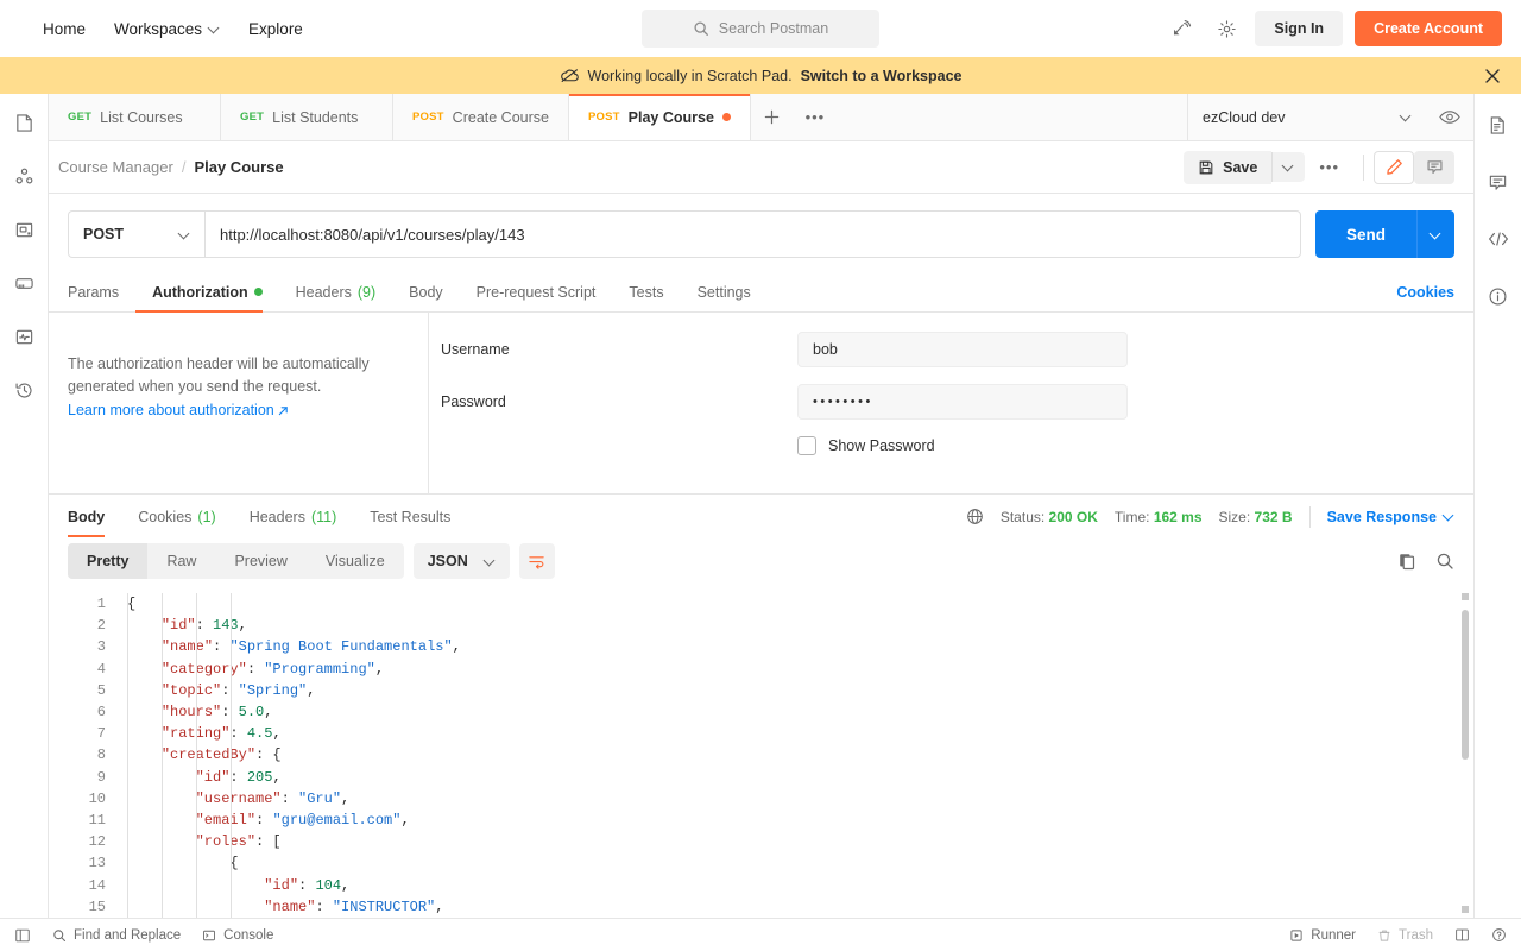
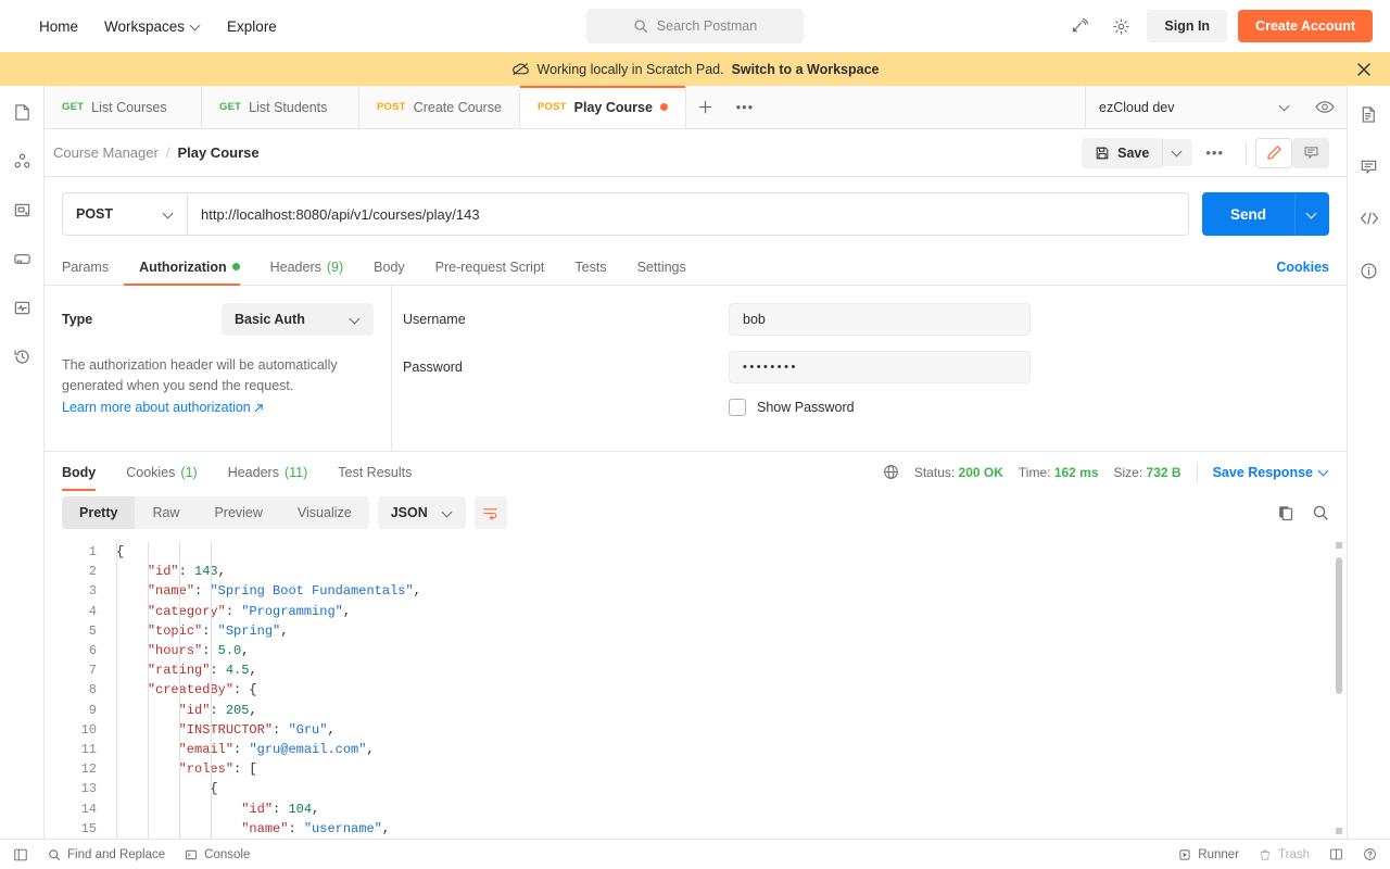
  Home
  Workspaces
  Explore
  Search Postman
  Sign In
  Create Account
  Working locally in Scratch Pad.
  Switch to a Workspace
  GET
  List Courses
  GET
  List Students
  POST
  Create Course
  POST
  Play Course
  •••
  ezCloud dev
  Course Manager
  /
  Play Course
  Save
  •••
  POST
  http://localhost:8080/api/v1/courses/play/143
  Send
  Params
  Authorization
  Headers
  (9)
  Body
  Pre-request Script
  Tests
  Settings
  Cookies
+ Type
+ Basic Auth
  The authorization header will be automatically generated when you send the request.
  Learn more about authorization
  Username
  bob
  Password
  ••••••••
  Show Password
  Body
  Cookies
  (1)
  Headers
  (11)
  Test Results
  Status: 200 OK
  Time: 162 ms
  Size: 732 B
  Save Response
  Pretty
  Raw
  Preview
  Visualize
  JSON
  1
  2
  3
  4
  5
  6
  7
  8
  9
  10
  11
  12
  13
  14
  15
  {
  "id": 143,
  "name": "Spring Boot Fundamentals",
  "category": "Programming",
  "topic": "Spring",
  "hours": 5.0,
  "rating": 4.5,
  "createdBy": {
  "id": 205,
- "username": "Gru",
+ "INSTRUCTOR": "Gru",
  "email": "gru@email.com",
  "roles": [
  {
  "id": 104,
- "name": "INSTRUCTOR",
+ "name": "username",
  Find and Replace
  Console
  Runner
  Trash
